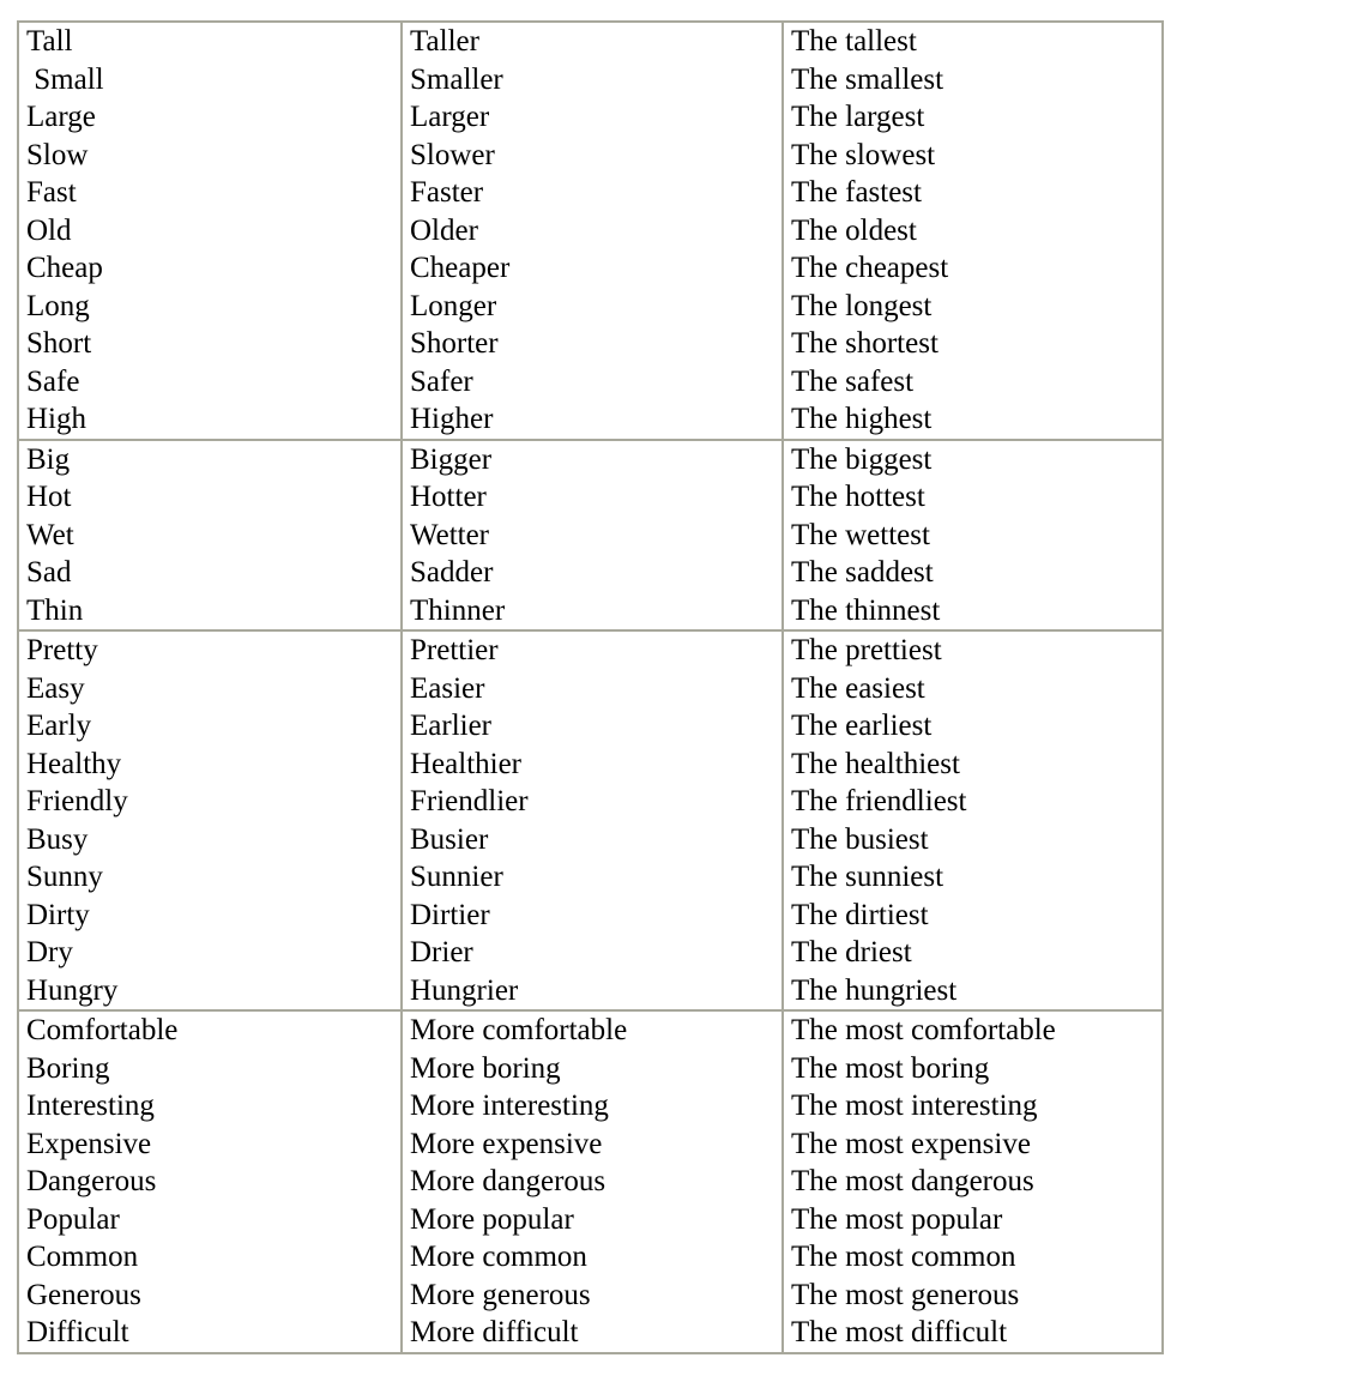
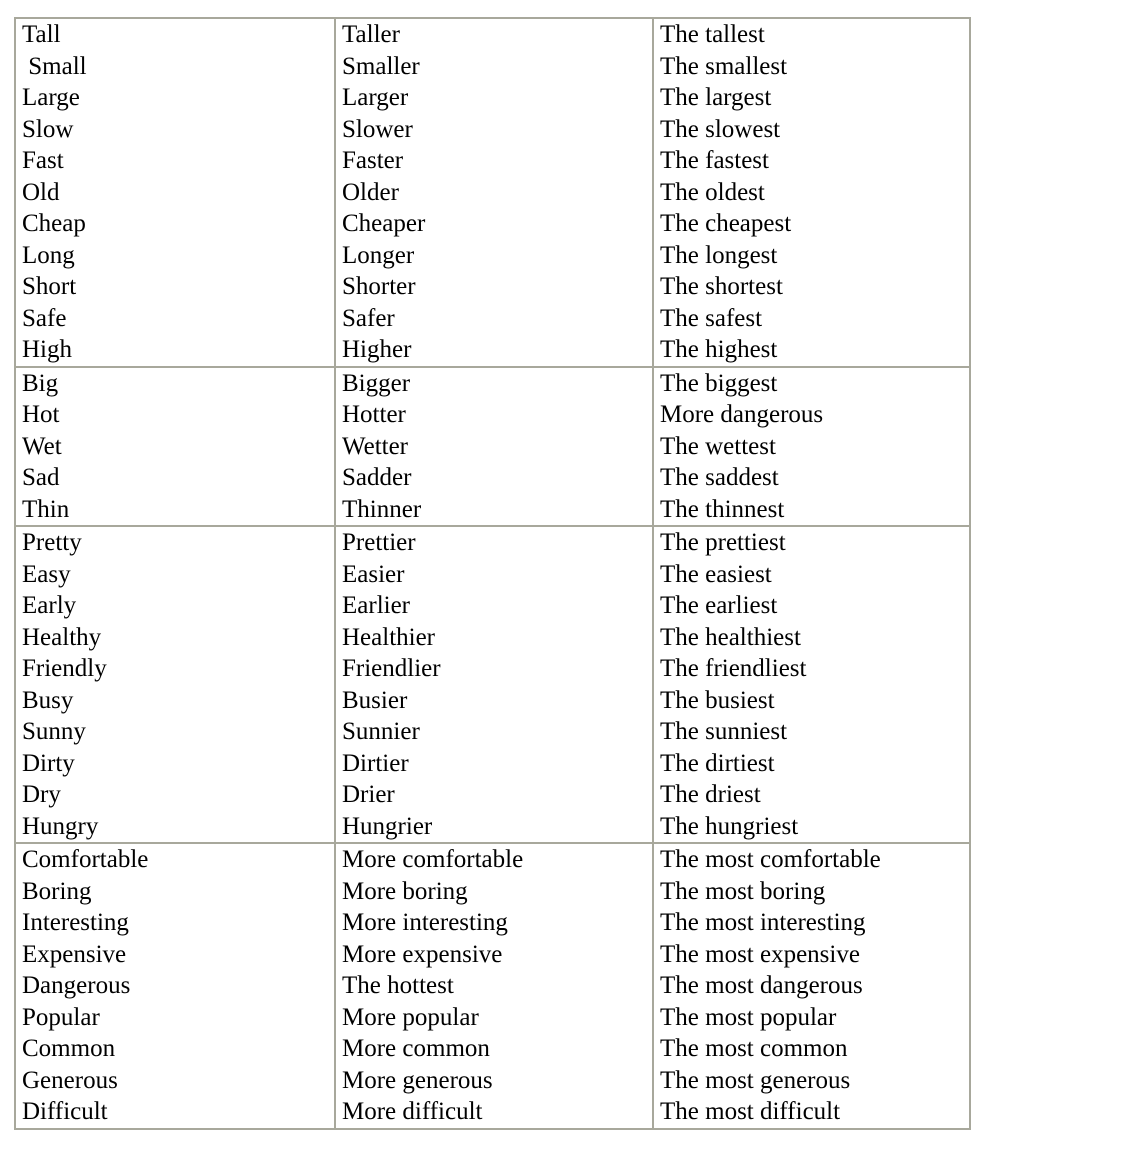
  Tall	Taller	The tallest
  Small	Smaller	The smallest
  Large	Larger	The largest
  Slow	Slower	The slowest
  Fast	Faster	The fastest
  Old	Older	The oldest
  Cheap	Cheaper	The cheapest
  Long	Longer	The longest
  Short	Shorter	The shortest
  Safe	Safer	The safest
  High	Higher	The highest
  Big	Bigger	The biggest
- Hot	Hotter	The hottest
+ Hot	Hotter	More dangerous
  Wet	Wetter	The wettest
  Sad	Sadder	The saddest
  Thin	Thinner	The thinnest
  Pretty	Prettier	The prettiest
  Easy	Easier	The easiest
  Early	Earlier	The earliest
  Healthy	Healthier	The healthiest
  Friendly	Friendlier	The friendliest
  Busy	Busier	The busiest
  Sunny	Sunnier	The sunniest
  Dirty	Dirtier	The dirtiest
  Dry	Drier	The driest
  Hungry	Hungrier	The hungriest
  Comfortable	More comfortable	The most comfortable
  Boring	More boring	The most boring
  Interesting	More interesting	The most interesting
  Expensive	More expensive	The most expensive
- Dangerous	More dangerous	The most dangerous
+ Dangerous	The hottest	The most dangerous
  Popular	More popular	The most popular
  Common	More common	The most common
  Generous	More generous	The most generous
  Difficult	More difficult	The most difficult
